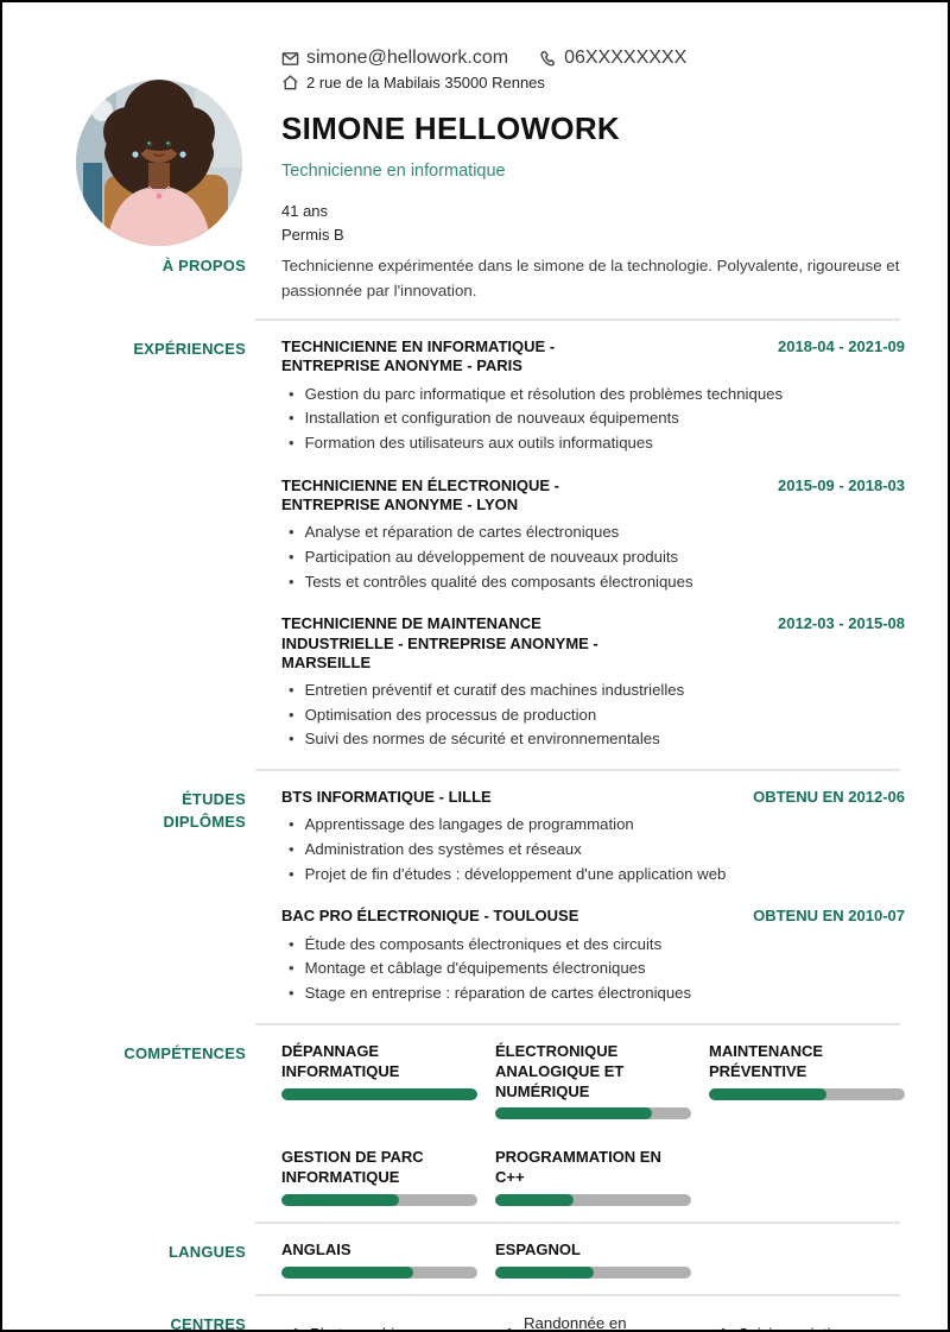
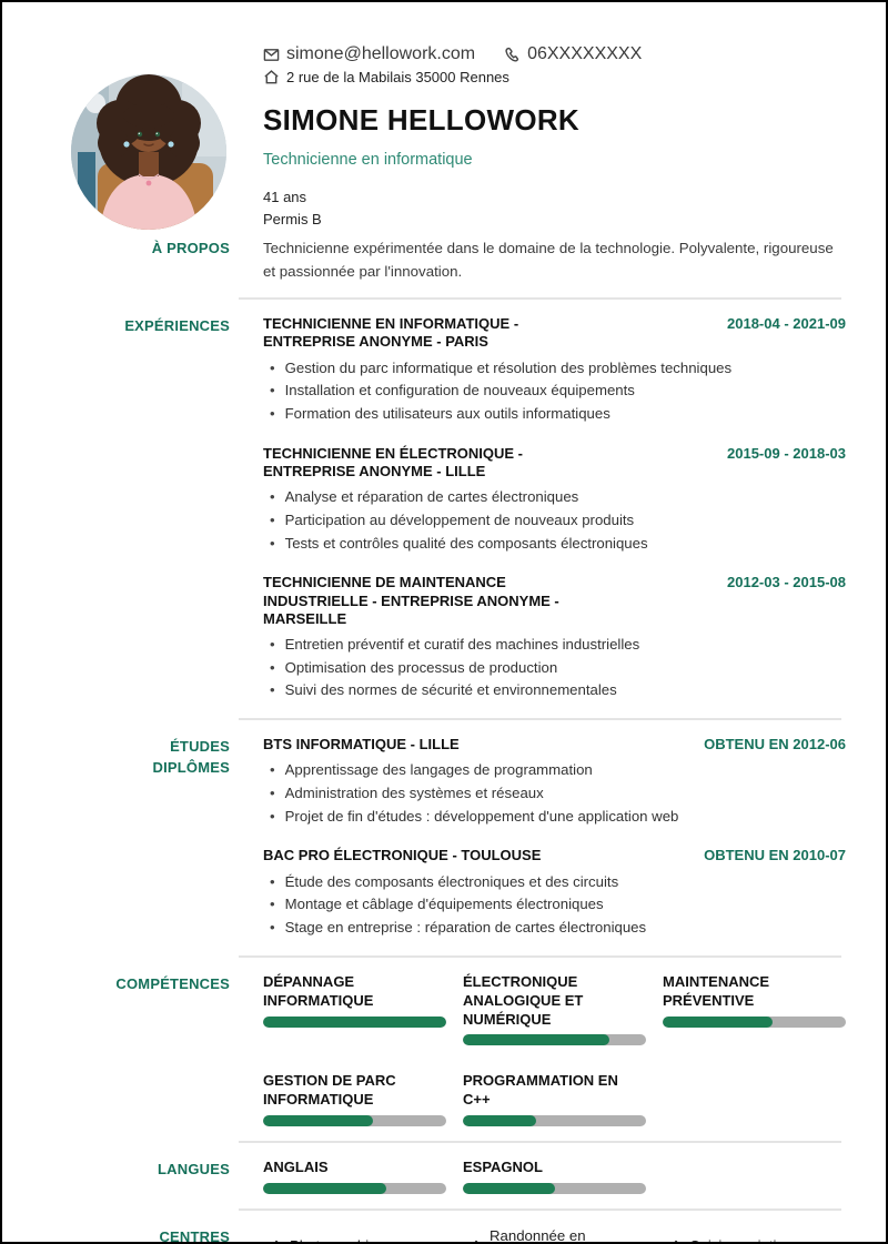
  simone@hellowork.com
  06XXXXXXXX
  2 rue de la Mabilais 35000 Rennes
  SIMONE HELLOWORK
  Technicienne en informatique
  41 ans
  Permis B
  À PROPOS
- Technicienne expérimentée dans le simone de la technologie. Polyvalente, rigoureuse et passionnée par l'innovation.
+ Technicienne expérimentée dans le domaine de la technologie. Polyvalente, rigoureuse et passionnée par l'innovation.
  EXPÉRIENCES
  TECHNICIENNE EN INFORMATIQUE - ENTREPRISE ANONYME - PARIS
  2018-04 - 2021-09
  •
  Gestion du parc informatique et résolution des problèmes techniques
  •
  Installation et configuration de nouveaux équipements
  •
  Formation des utilisateurs aux outils informatiques
- TECHNICIENNE EN ÉLECTRONIQUE - ENTREPRISE ANONYME - LYON
+ TECHNICIENNE EN ÉLECTRONIQUE - ENTREPRISE ANONYME - LILLE
  2015-09 - 2018-03
  •
  Analyse et réparation de cartes électroniques
  •
  Participation au développement de nouveaux produits
  •
  Tests et contrôles qualité des composants électroniques
  TECHNICIENNE DE MAINTENANCE INDUSTRIELLE - ENTREPRISE ANONYME - MARSEILLE
  2012-03 - 2015-08
  •
  Entretien préventif et curatif des machines industrielles
  •
  Optimisation des processus de production
  •
  Suivi des normes de sécurité et environnementales
  ÉTUDES
  DIPLÔMES
  BTS INFORMATIQUE - LILLE
  OBTENU EN 2012-06
  •
  Apprentissage des langages de programmation
  •
  Administration des systèmes et réseaux
  •
  Projet de fin d'études : développement d'une application web
  BAC PRO ÉLECTRONIQUE - TOULOUSE
  OBTENU EN 2010-07
  •
  Étude des composants électroniques et des circuits
  •
  Montage et câblage d'équipements électroniques
  •
  Stage en entreprise : réparation de cartes électroniques
  COMPÉTENCES
  DÉPANNAGE INFORMATIQUE
  ÉLECTRONIQUE ANALOGIQUE ET NUMÉRIQUE
  MAINTENANCE PRÉVENTIVE
  GESTION DE PARC INFORMATIQUE
  PROGRAMMATION EN C++
  LANGUES
  ANGLAIS
  ESPAGNOL
  CENTRES
